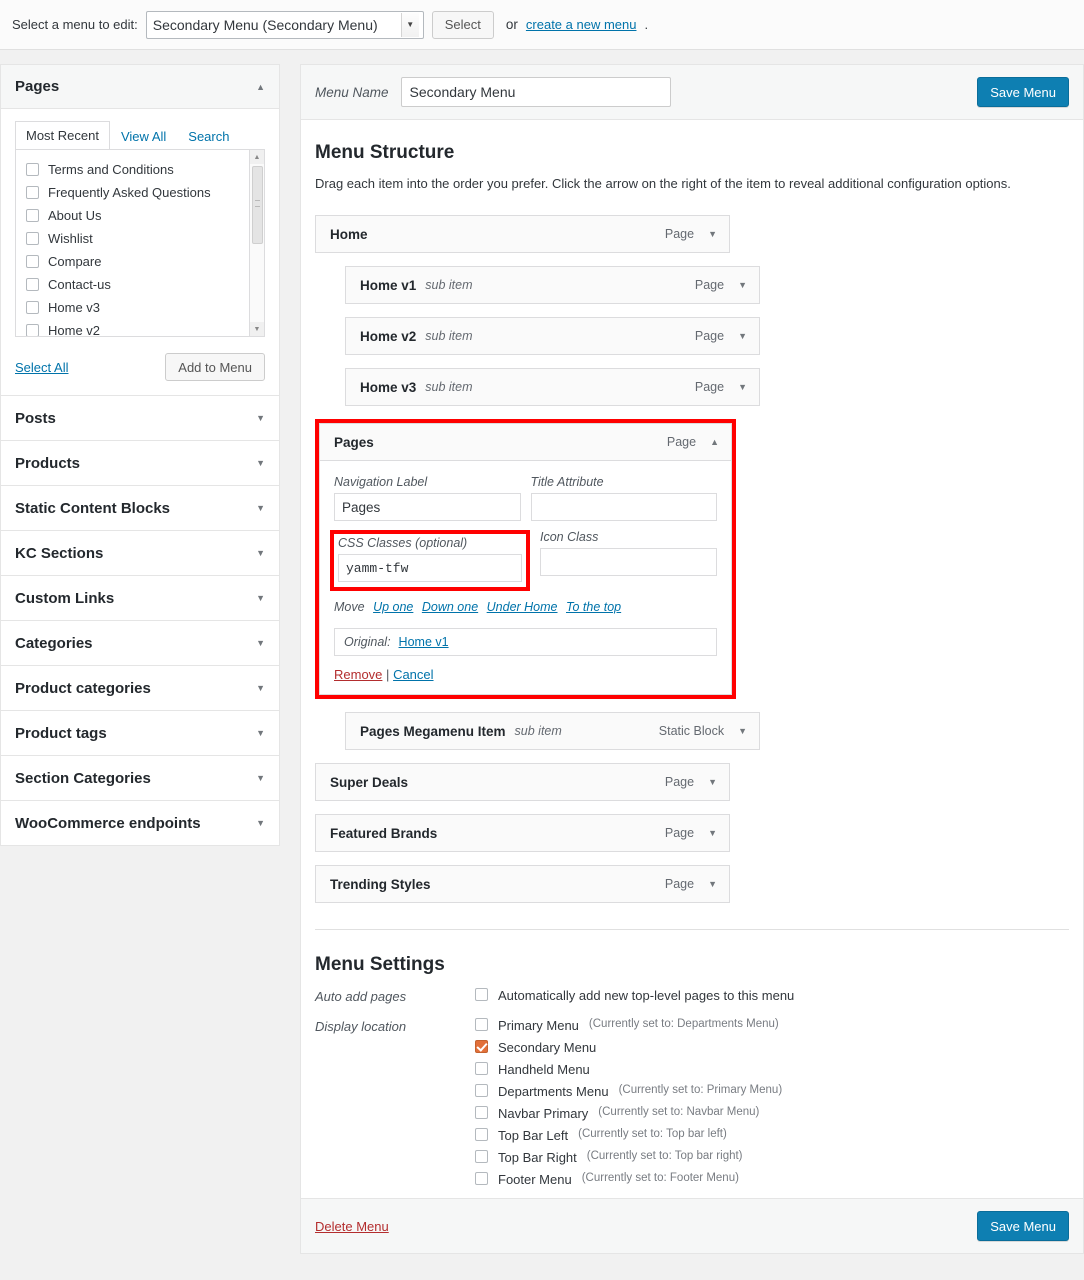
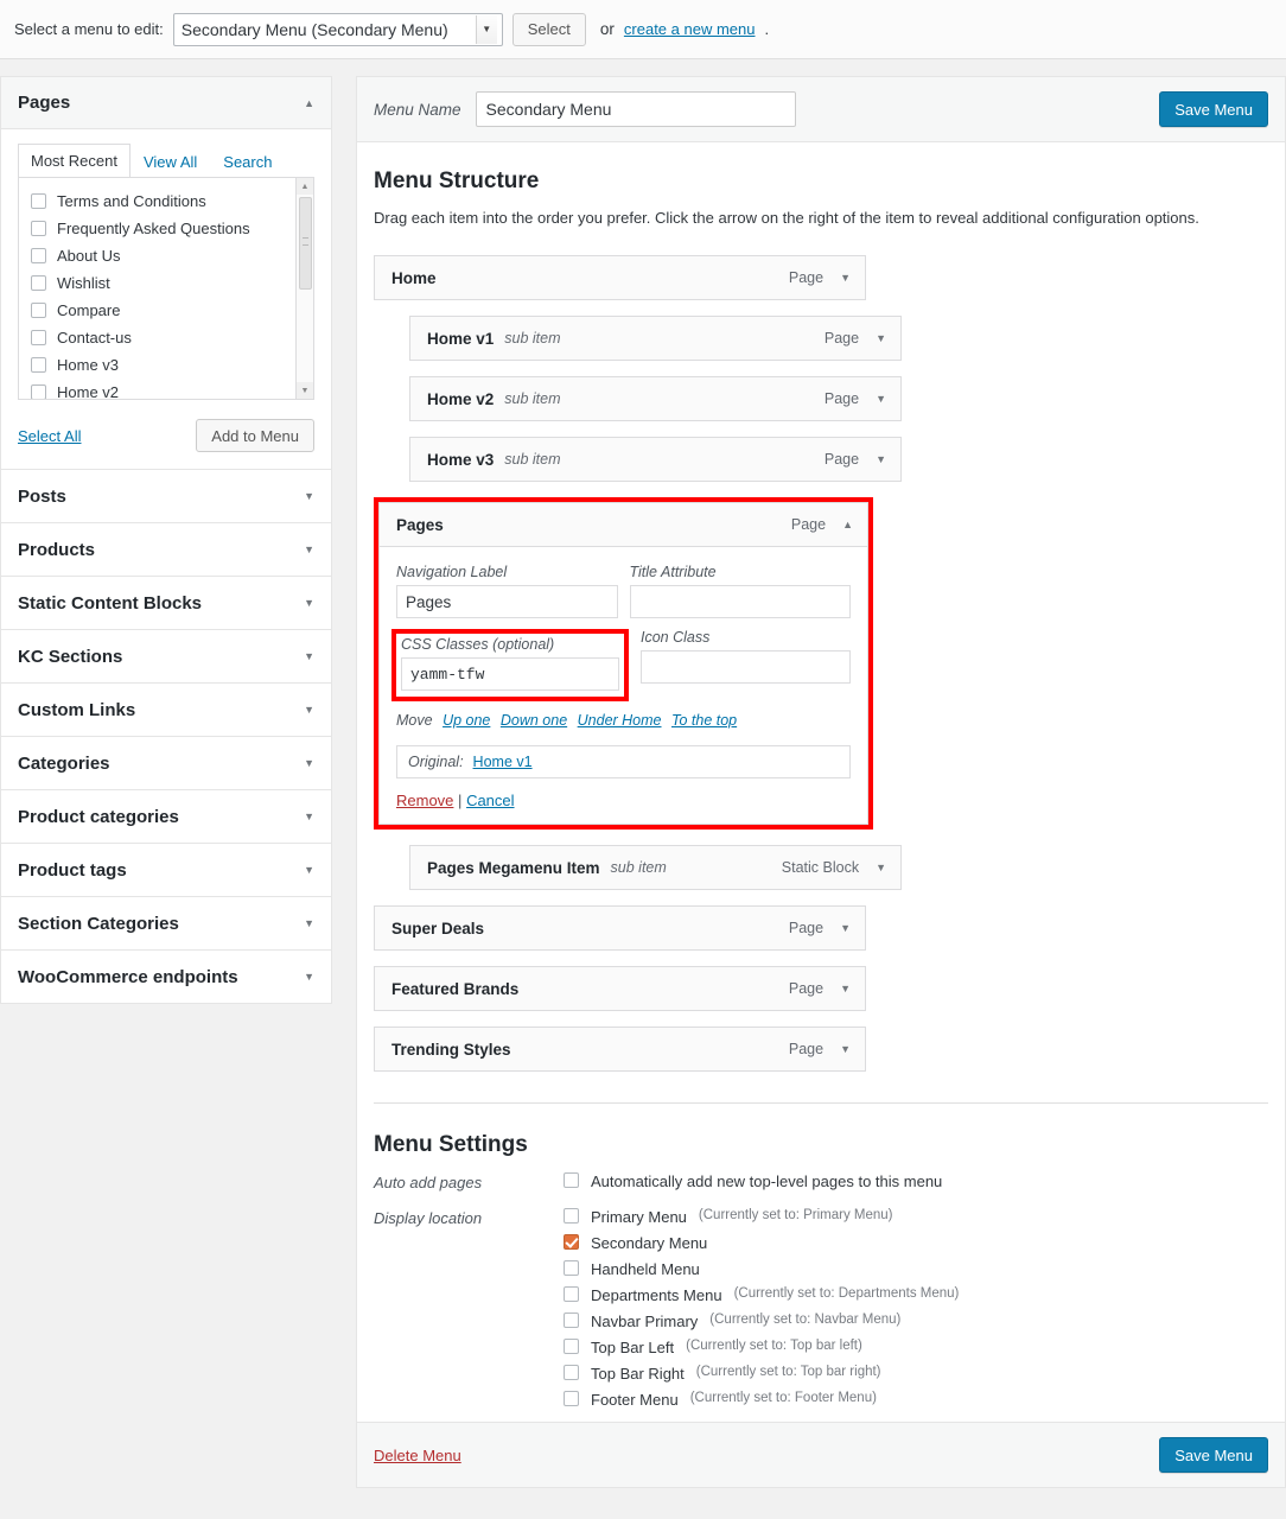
  Select a menu to edit:
  Secondary Menu (Secondary Menu)
  ▼
  Select
  or
  create a new menu
  .
  Pages
  ▲
  Most Recent
  View All
  Search
  Terms and Conditions
  Frequently Asked Questions
  About Us
  Wishlist
  Compare
  Contact-us
  Home v3
  Home v2
  Select All
  Add to Menu
  Posts
  ▼
  Products
  ▼
  Static Content Blocks
  ▼
  KC Sections
  ▼
  Custom Links
  ▼
  Categories
  ▼
  Product categories
  ▼
  Product tags
  ▼
  Section Categories
  ▼
  WooCommerce endpoints
  ▼
  Menu Name
  Secondary Menu
  Save Menu
  Menu Structure
  Drag each item into the order you prefer. Click the arrow on the right of the item to reveal additional configuration options.
  Home
  Page
  ▼
  Home v1
  sub item
  Page
  ▼
  Home v2
  sub item
  Page
  ▼
  Home v3
  sub item
  Page
  ▼
  Pages
  Page
  ▲
  Navigation Label
  Pages
  Title Attribute
  CSS Classes (optional)
  yamm-tfw
  Icon Class
  Move Up one Down one Under Home To the top
  Original:
  Home v1
  Remove | Cancel
  Pages Megamenu Item
  sub item
  Static Block
  ▼
  Super Deals
  Page
  ▼
  Featured Brands
  Page
  ▼
  Trending Styles
  Page
  ▼
  Menu Settings
  Auto add pages
  Automatically add new top-level pages to this menu
  Display location
  Primary Menu
- (Currently set to: Departments Menu)
+ (Currently set to: Primary Menu)
  Secondary Menu
  Handheld Menu
  Departments Menu
- (Currently set to: Primary Menu)
+ (Currently set to: Departments Menu)
  Navbar Primary
  (Currently set to: Navbar Menu)
  Top Bar Left
  (Currently set to: Top bar left)
  Top Bar Right
  (Currently set to: Top bar right)
  Footer Menu
  (Currently set to: Footer Menu)
  Delete Menu
  Save Menu
